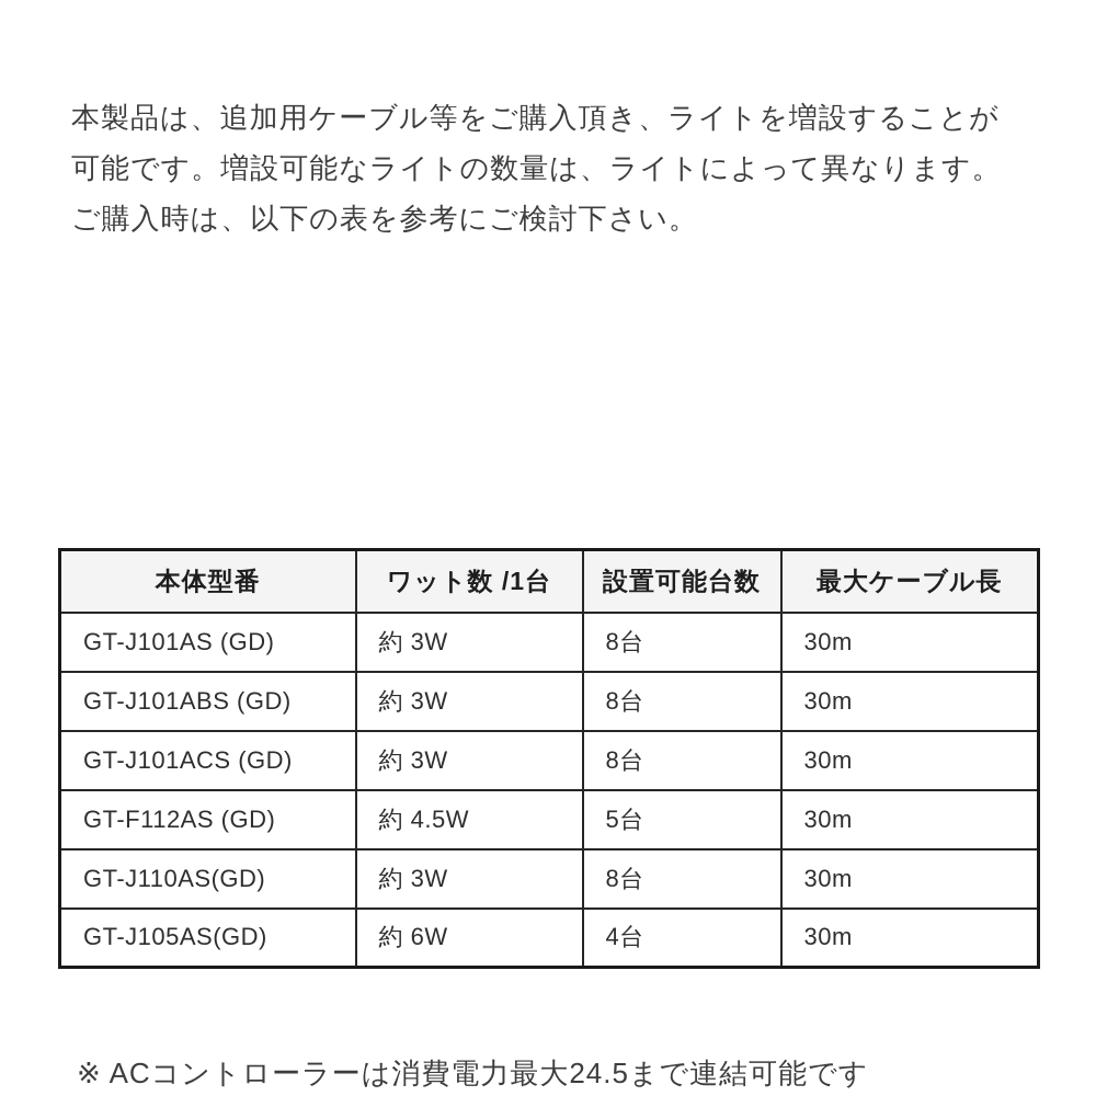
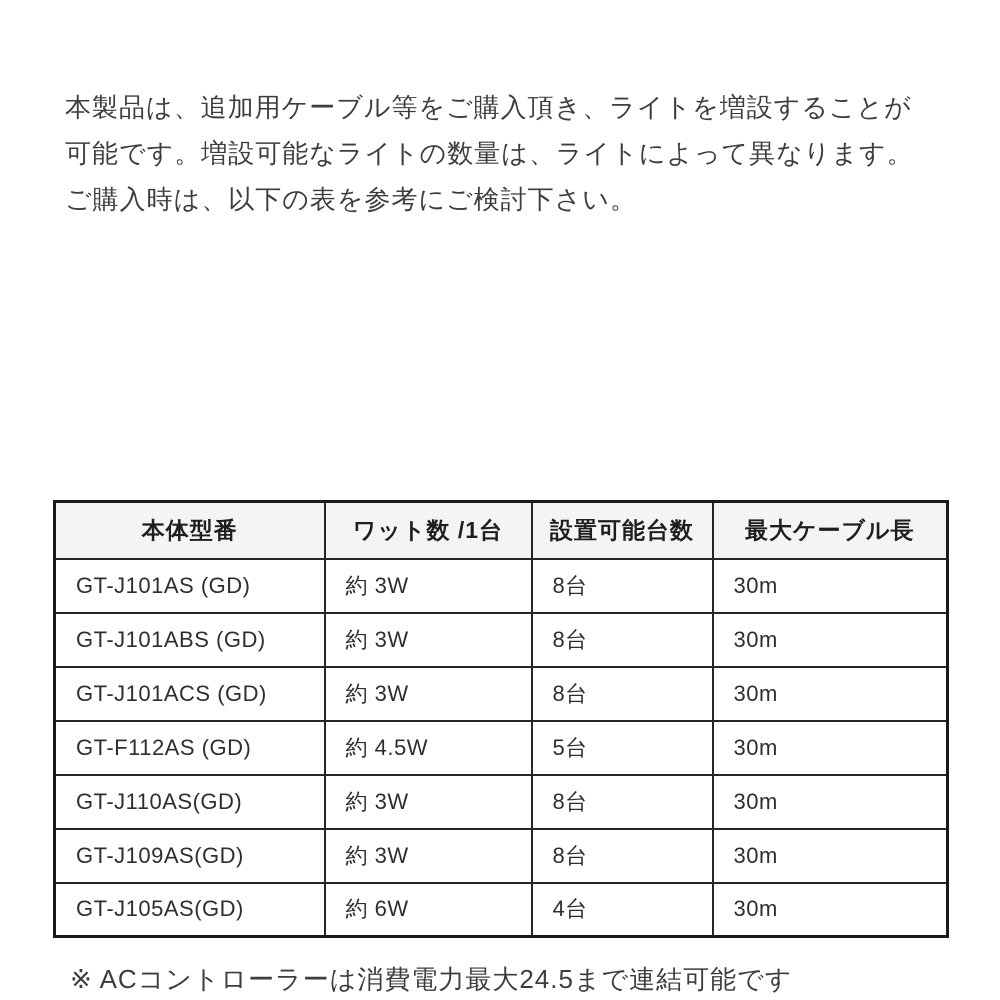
  本製品は、追加用ケーブル等をご購入頂き、ライトを増設することが
  可能です。増設可能なライトの数量は、ライトによって異なります。
  ご購入時は、以下の表を参考にご検討下さい。
  本体型番	ワット数 /1台	設置可能台数	最大ケーブル長
  GT-J101AS (GD)	約 3W	8台	30m
  GT-J101ABS (GD)	約 3W	8台	30m
  GT-J101ACS (GD)	約 3W	8台	30m
  GT-F112AS (GD)	約 4.5W	5台	30m
  GT-J110AS(GD)	約 3W	8台	30m
+ GT-J109AS(GD)	約 3W	8台	30m
  GT-J105AS(GD)	約 6W	4台	30m
  ※ ACコントローラーは消費電力最大24.5まで連結可能です
